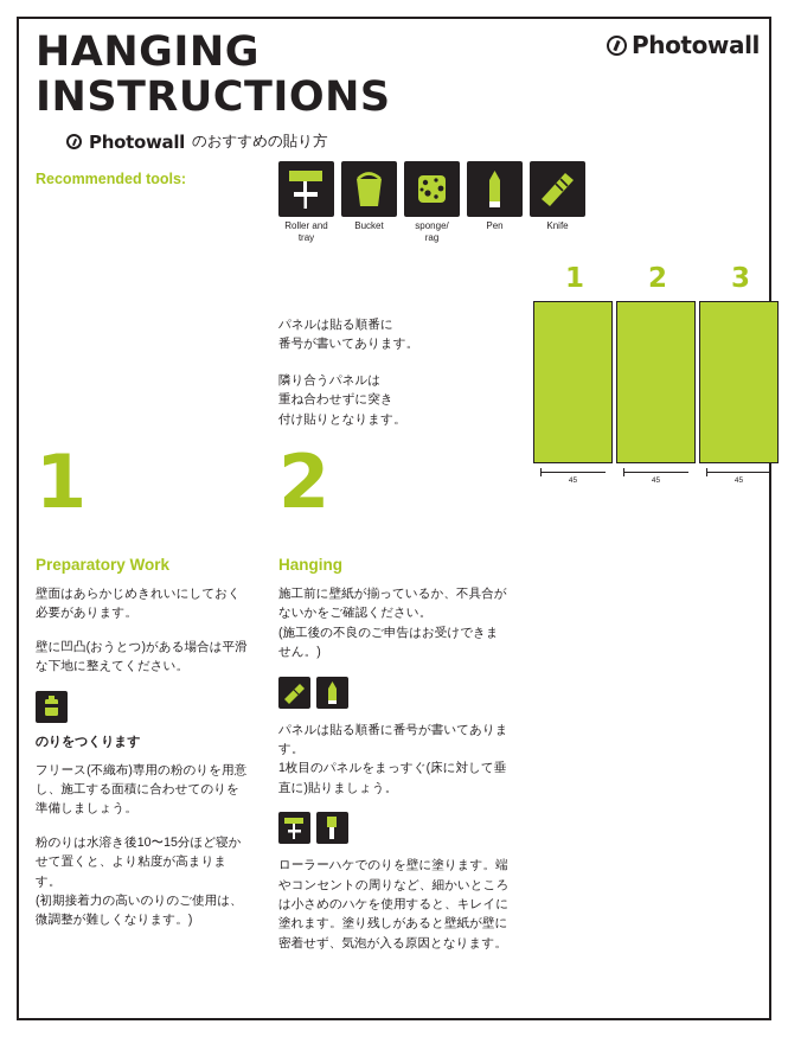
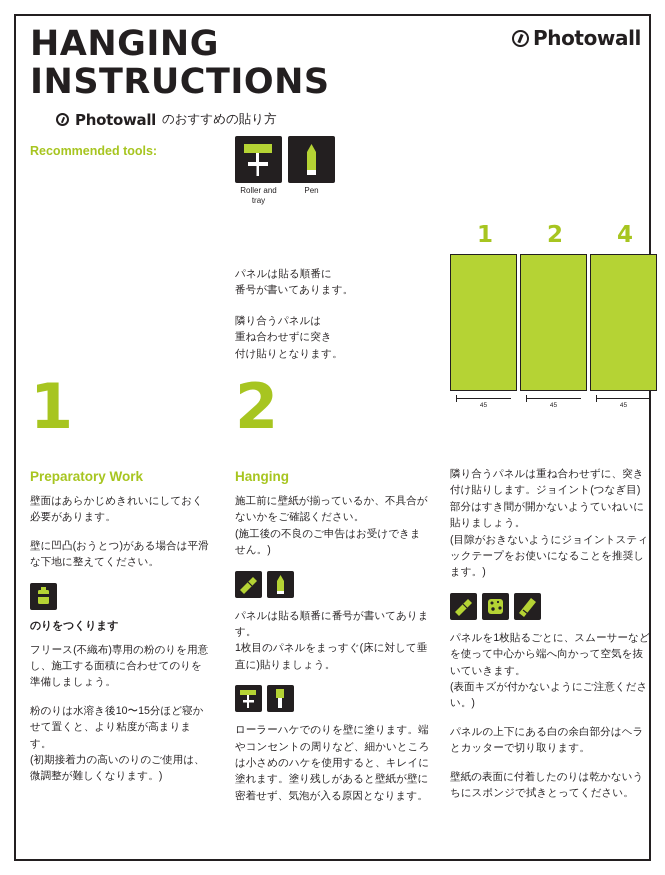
  Photowall
  HANGING
  INSTRUCTIONS
  Photowall
  のおすすめの貼り方
  Recommended tools:
  Roller and
  tray
- Bucket
- sponge/
- rag
  Pen
- Knife
  パネルは貼る順番に
  番号が書いてあります。
  隣り合うパネルは
  重ね合わせずに突き
  付け貼りとなります。
  1
  2
- 3
+ 4
  1
  2
  Preparatory Work
  壁面はあらかじめきれいにしておく必要があります。
  壁に凹凸(おうとつ)がある場合は平滑な下地に整えてください。
  のりをつくります
  フリース(不織布)専用の粉のりを用意し、施工する面積に合わせてのりを準備しましょう。
  粉のりは水溶き後10〜15分ほど寝かせて置くと、より粘度が高まります。
  (初期接着力の高いのりのご使用は、微調整が難しくなります。)
  Hanging
  施工前に壁紙が揃っているか、不具合がないかをご確認ください。
  (施工後の不良のご申告はお受けできません。)
  パネルは貼る順番に番号が書いてあります。
  1枚目のパネルをまっすぐ(床に対して垂直に)貼りましょう。
  ローラーハケでのりを壁に塗ります。端やコンセントの周りなど、細かいところは小さめのハケを使用すると、キレイに塗れます。塗り残しがあると壁紙が壁に密着せず、気泡が入る原因となります。
+ 隣り合うパネルは重ね合わせずに、突き付け貼りします。ジョイント(つなぎ目)部分はすき間が開かないようていねいに貼りましょう。
+ (目隙がおきないようにジョイントスティックテープをお使いになることを推奨します。)
+ パネルを1枚貼るごとに、スムーサーなどを使って中心から端へ向かって空気を抜いていきます。
+ (表面キズが付かないようにご注意ください。)
+ パネルの上下にある白の余白部分はヘラとカッターで切り取ります。
+ 壁紙の表面に付着したのりは乾かないうちにスポンジで拭きとってください。
